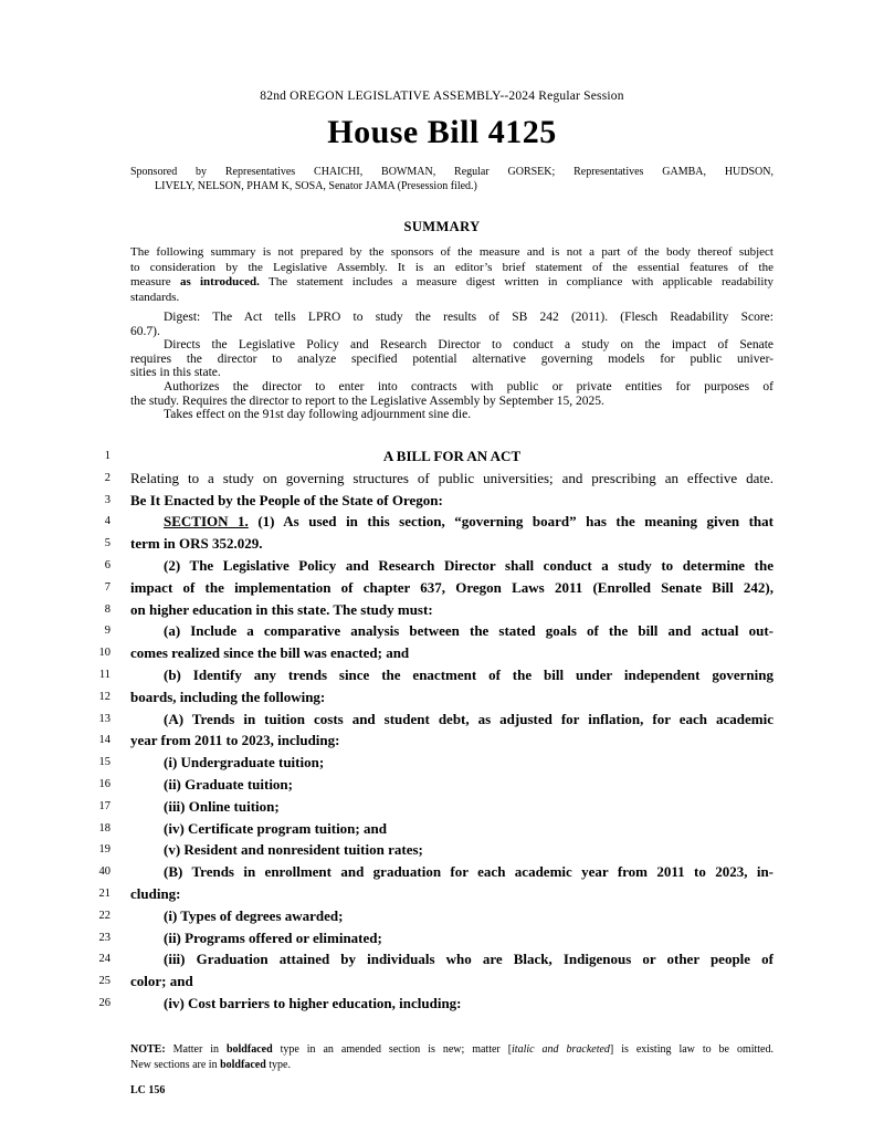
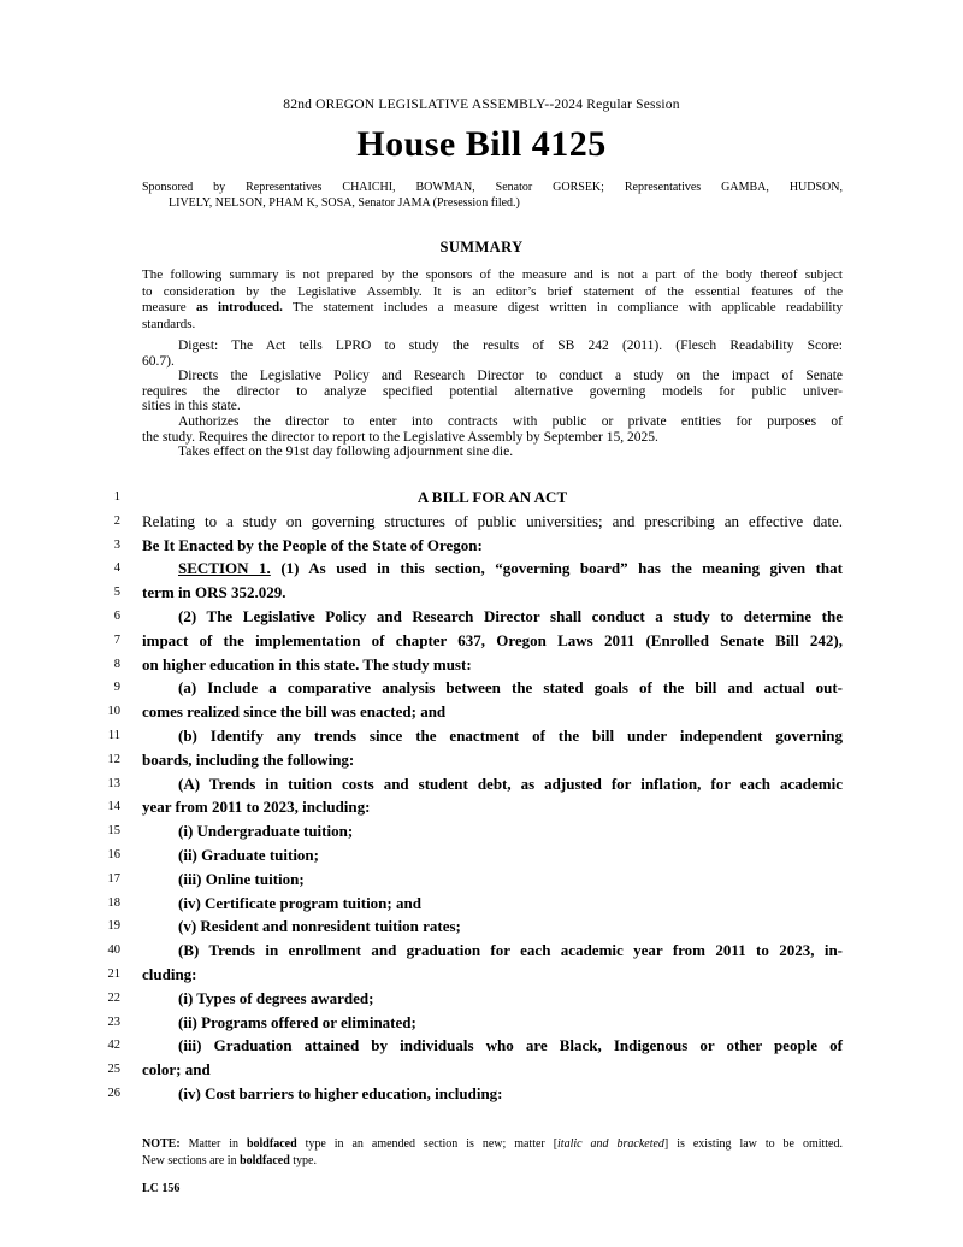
  82nd OREGON LEGISLATIVE ASSEMBLY--2024 Regular Session
  House Bill 4125
- Sponsored by Representatives CHAICHI, BOWMAN, Regular GORSEK; Representatives GAMBA, HUDSON,
+ Sponsored by Representatives CHAICHI, BOWMAN, Senator GORSEK; Representatives GAMBA, HUDSON,
  LIVELY, NELSON, PHAM K, SOSA, Senator JAMA (Presession filed.)
  SUMMARY
  The following summary is not prepared by the sponsors of the measure and is not a part of the body thereof subject
  to consideration by the Legislative Assembly. It is an editor’s brief statement of the essential features of the
  measure as introduced. The statement includes a measure digest written in compliance with applicable readability
  standards.
  Digest: The Act tells LPRO to study the results of SB 242 (2011). (Flesch Readability Score:
  60.7).
  Directs the Legislative Policy and Research Director to conduct a study on the impact of Senate
  requires the director to analyze specified potential alternative governing models for public univer-
  sities in this state.
  Authorizes the director to enter into contracts with public or private entities for purposes of
  the study. Requires the director to report to the Legislative Assembly by September 15, 2025.
  Takes effect on the 91st day following adjournment sine die.
  1
  A BILL FOR AN ACT
  2
  Relating to a study on governing structures of public universities; and prescribing an effective date.
  3
  Be It Enacted by the People of the State of Oregon:
  4
  SECTION 1. (1) As used in this section, “governing board” has the meaning given that
  5
  term in ORS 352.029.
  6
  (2) The Legislative Policy and Research Director shall conduct a study to determine the
  7
  impact of the implementation of chapter 637, Oregon Laws 2011 (Enrolled Senate Bill 242),
  8
  on higher education in this state. The study must:
  9
  (a) Include a comparative analysis between the stated goals of the bill and actual out-
  10
  comes realized since the bill was enacted; and
  11
  (b) Identify any trends since the enactment of the bill under independent governing
  12
  boards, including the following:
  13
  (A) Trends in tuition costs and student debt, as adjusted for inflation, for each academic
  14
  year from 2011 to 2023, including:
  15
  (i) Undergraduate tuition;
  16
  (ii) Graduate tuition;
  17
  (iii) Online tuition;
  18
  (iv) Certificate program tuition; and
  19
  (v) Resident and nonresident tuition rates;
  40
  (B) Trends in enrollment and graduation for each academic year from 2011 to 2023, in-
  21
  cluding:
  22
  (i) Types of degrees awarded;
  23
  (ii) Programs offered or eliminated;
- 24
+ 42
  (iii) Graduation attained by individuals who are Black, Indigenous or other people of
  25
  color; and
  26
  (iv) Cost barriers to higher education, including:
  NOTE: Matter in boldfaced type in an amended section is new; matter [italic and bracketed] is existing law to be omitted.
  New sections are in boldfaced type.
  LC 156
